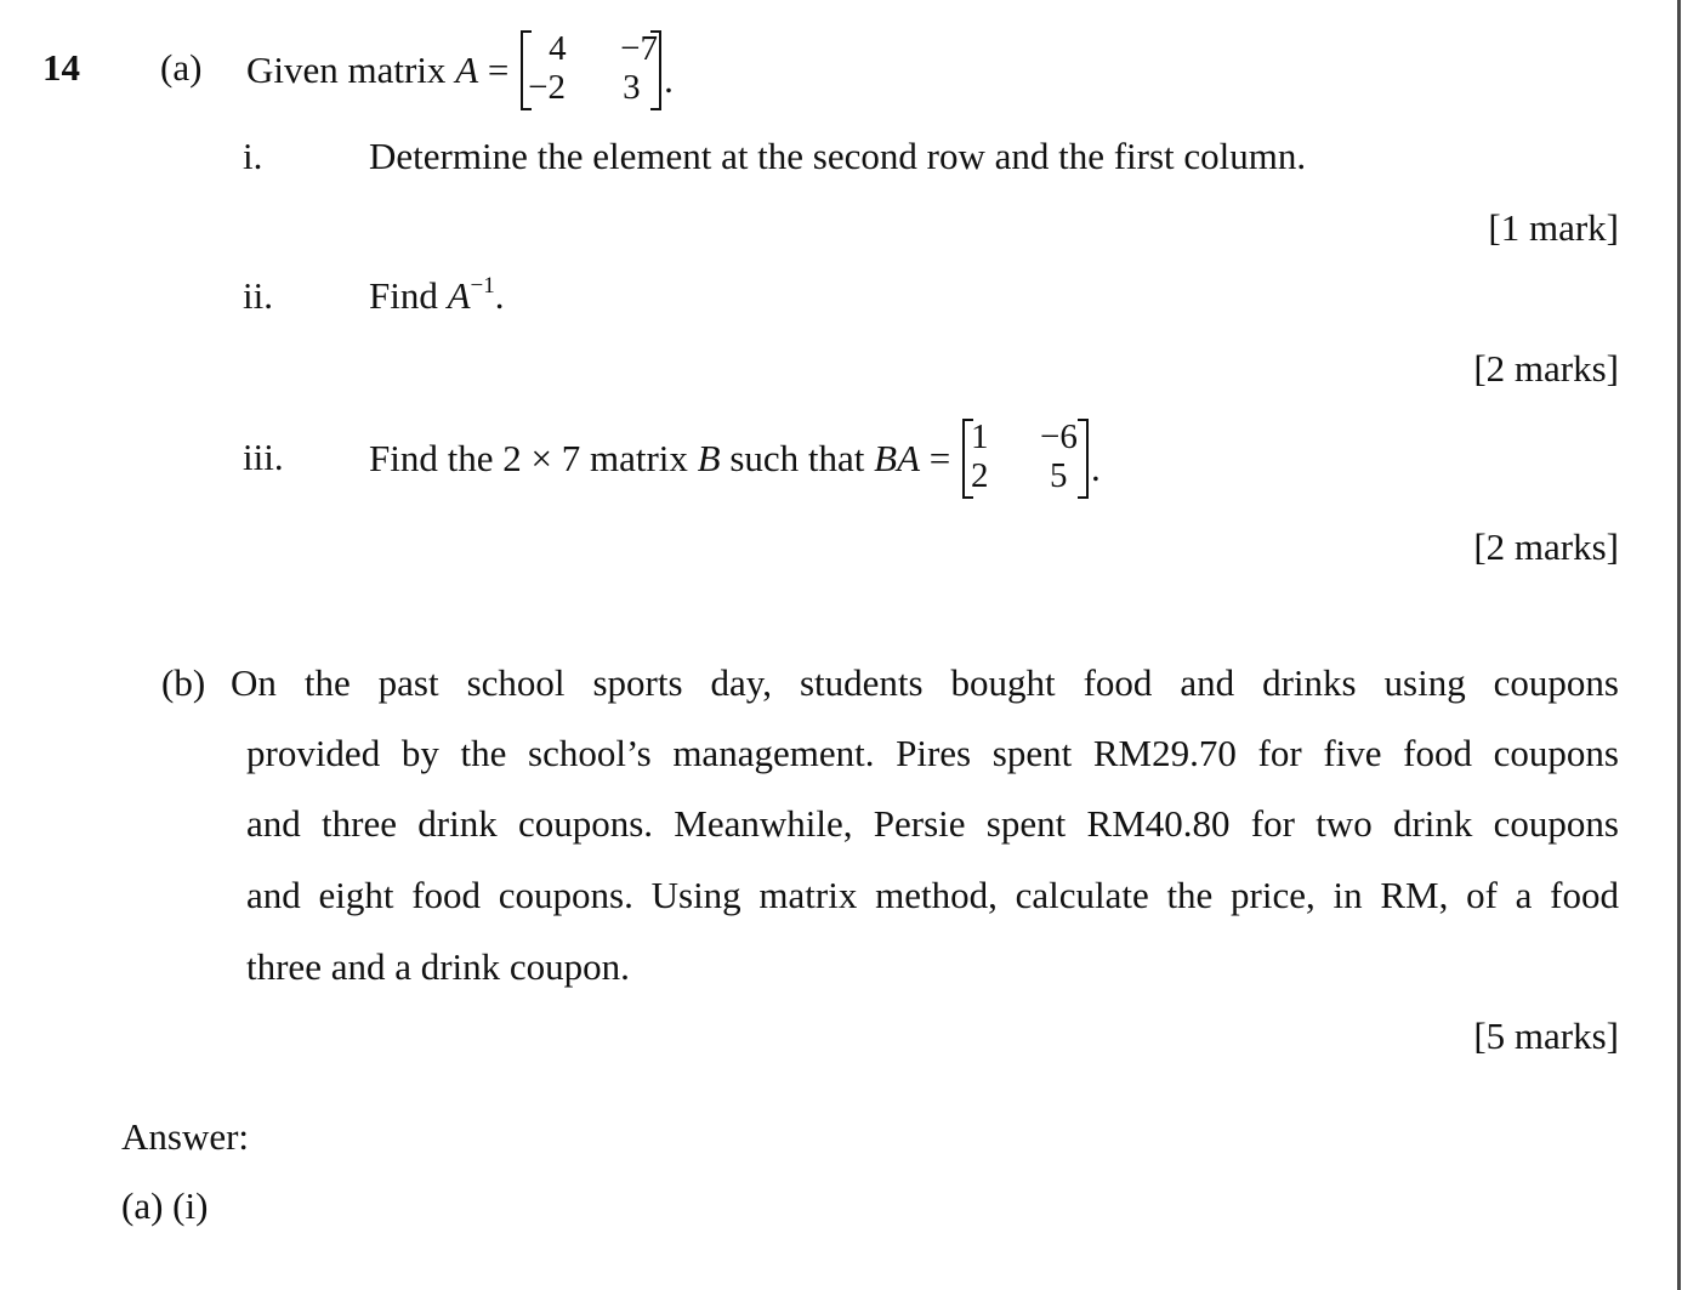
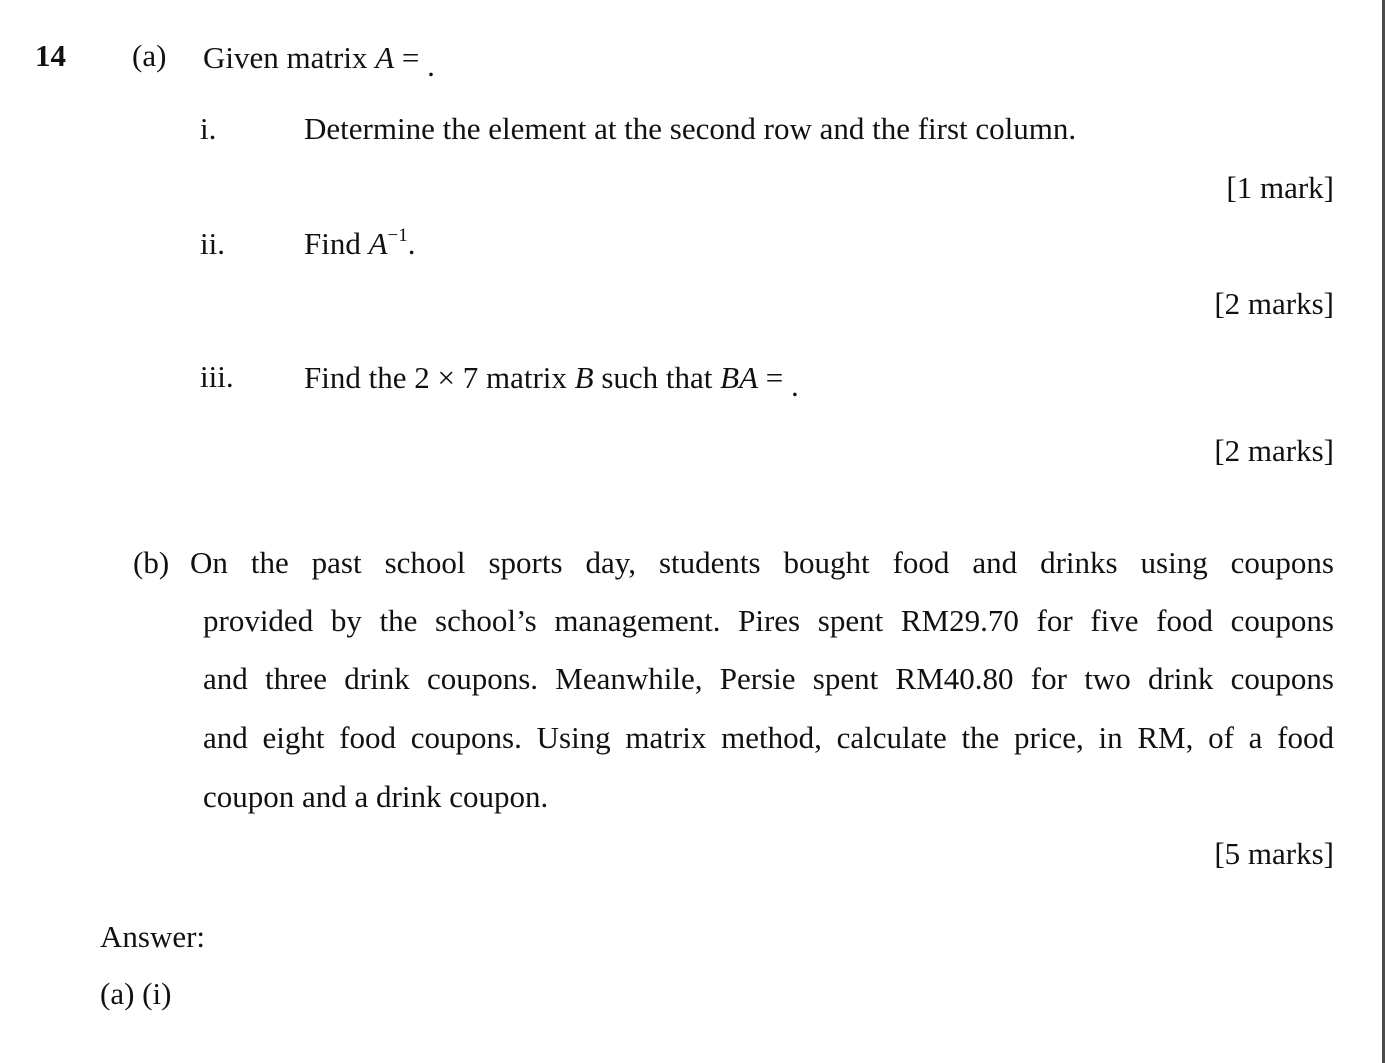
  14
  (a)
  Given matrix
  A
  =
- 4
- −7
- −2
- 3
  .
  i.
  Determine the element at the second row and the first column.
  [1 mark]
  ii.
  Find A−1.
  [2 marks]
  iii.
  Find the 2 × 7 matrix
  B
  such that
  BA
  =
- 1
- −6
- 2
- 5
  .
  [2 marks]
  (b)
  On the past school sports day, students bought food and drinks using coupons
  provided by the school’s management. Pires spent RM29.70 for five food coupons
  and three drink coupons. Meanwhile, Persie spent RM40.80 for two drink coupons
  and eight food coupons. Using matrix method, calculate the price, in RM, of a food
- three and a drink coupon.
+ coupon and a drink coupon.
  [5 marks]
  Answer:
  (a) (i)
